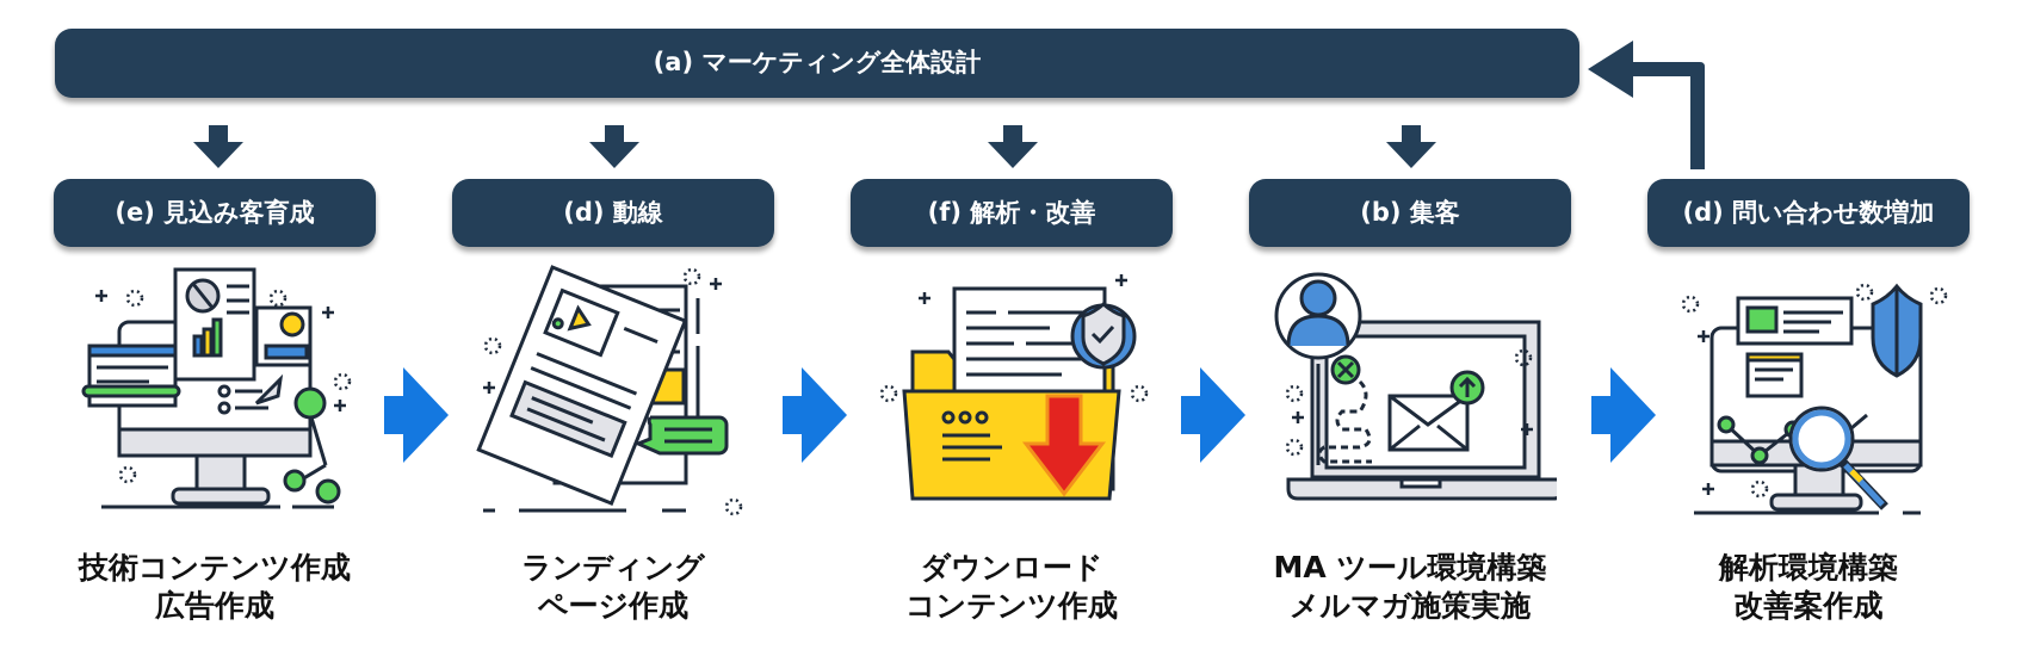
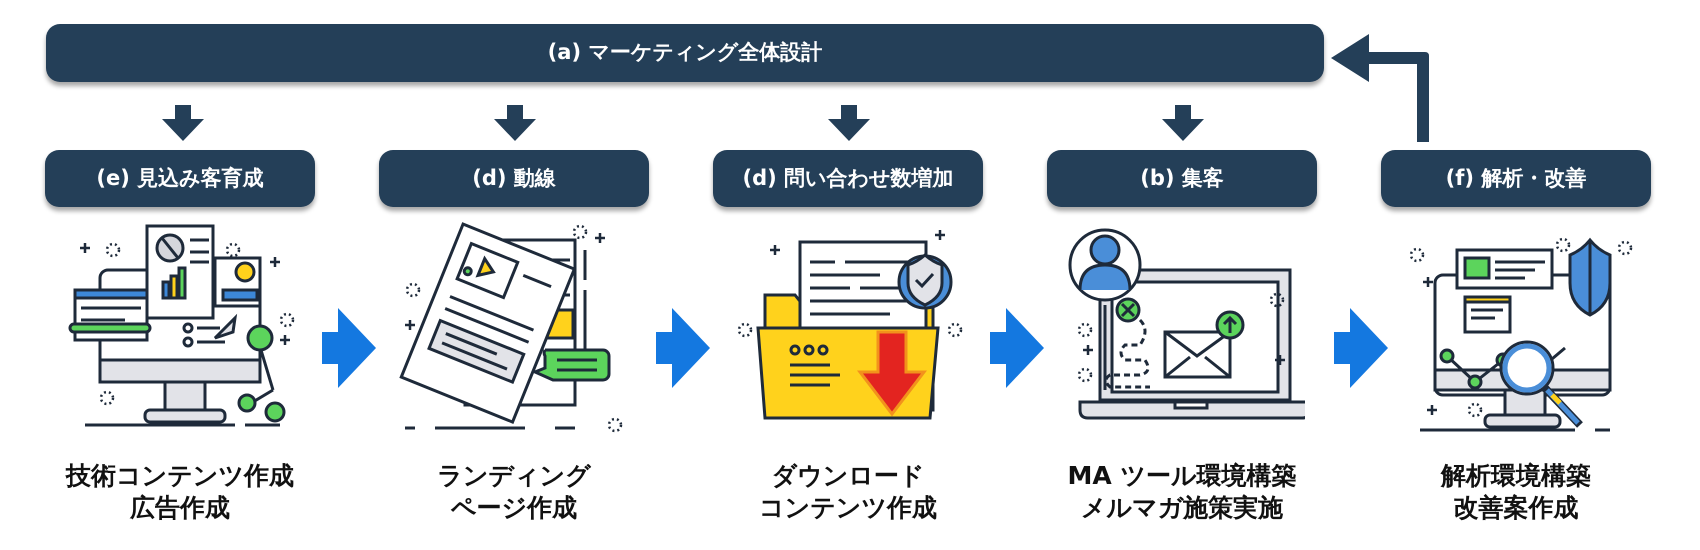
  (a) マーケティング全体設計
  (e) 見込み客育成
  (d) 動線
- (f) 解析・改善
+ (d) 問い合わせ数増加
  (b) 集客
- (d) 問い合わせ数増加
+ (f) 解析・改善
  技術コンテンツ作成
  広告作成
  ランディング
  ページ作成
  ダウンロード
  コンテンツ作成
  MA ツール環境構築
  メルマガ施策実施
  解析環境構築
  改善案作成
